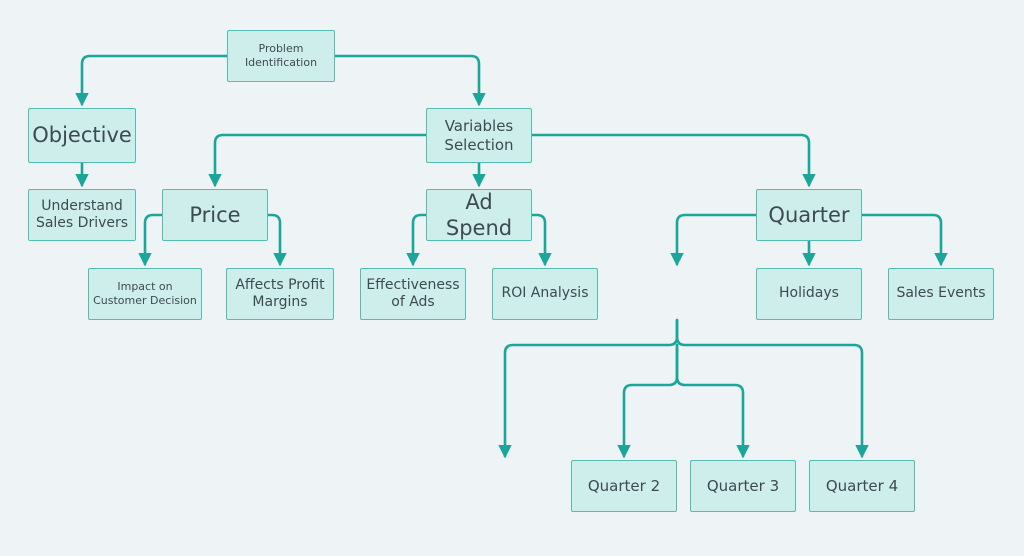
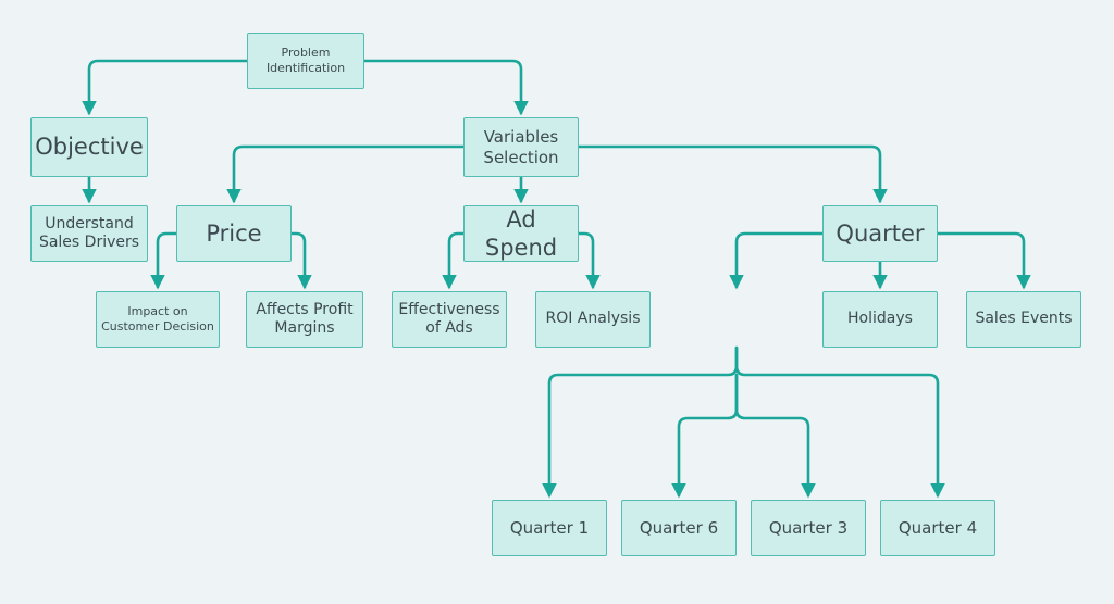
  Problem
  Identification
  Objective
  Variables
  Selection
  Understand
  Sales Drivers
  Price
  Ad Spend
  Quarter
  Impact on
  Customer Decision
  Affects Profit
  Margins
  Effectiveness
  of Ads
  ROI Analysis
  Holidays
  Sales Events
+ Quarter 1
- Quarter 2
+ Quarter 6
  Quarter 3
  Quarter 4
